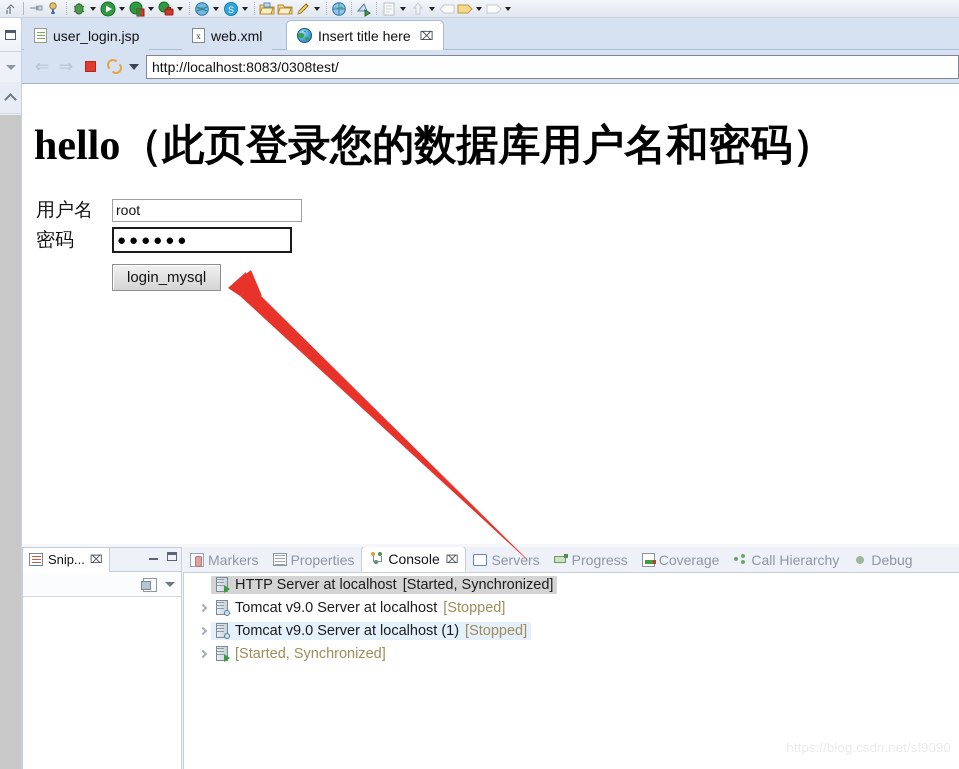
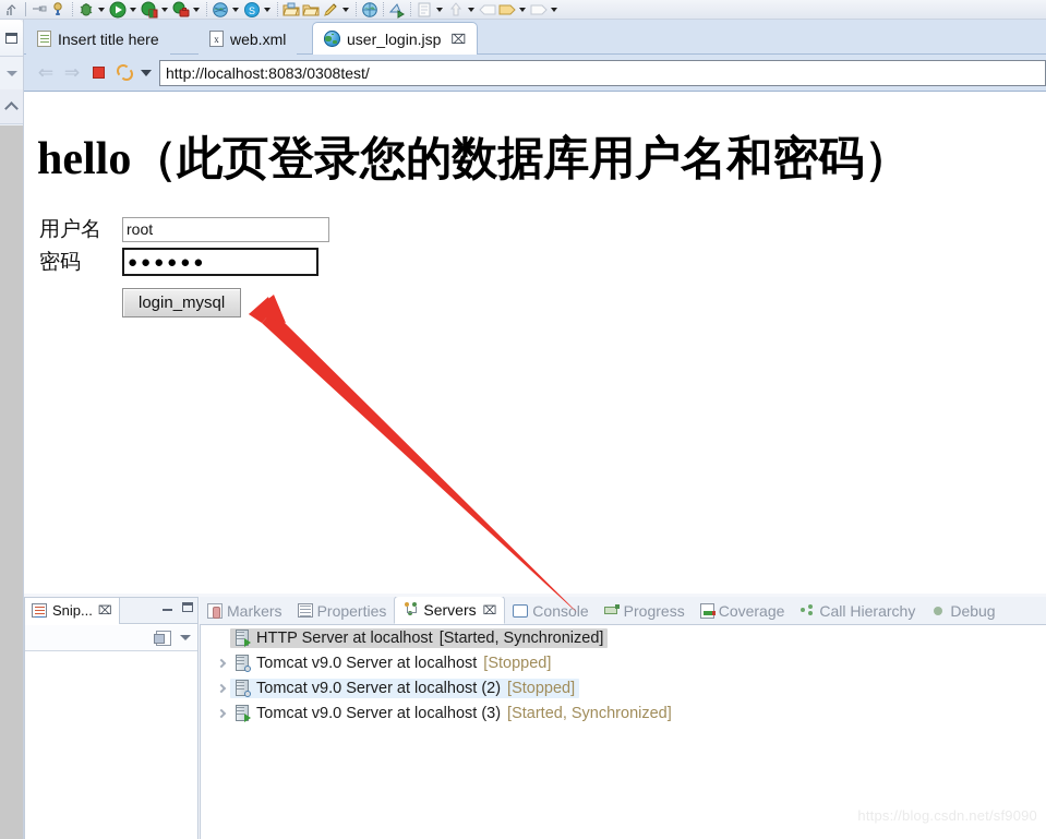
  S
- user_login.jsp
+ Insert title here
  x
  web.xml
- Insert title here
+ user_login.jsp
  ⌧
  ⇐
  ⇒
  http://localhost:8083/0308test/
  hello（此页登录您的数据库用户名和密码）
  用户名
  root
  密码
  ●●●●●●
  login_mysql
  Snip...
  ⌧
  Markers
  Properties
- Console
+ Servers
  ⌧
- Servers
+ Console
  Progress
  Coverage
  Call Hierarchy
  Debug
  HTTP Server at localhost
  [Started, Synchronized]
  Tomcat v9.0 Server at localhost
  [Stopped]
- Tomcat v9.0 Server at localhost (1)
+ Tomcat v9.0 Server at localhost (2)
  [Stopped]
+ Tomcat v9.0 Server at localhost (3)
  [Started, Synchronized]
